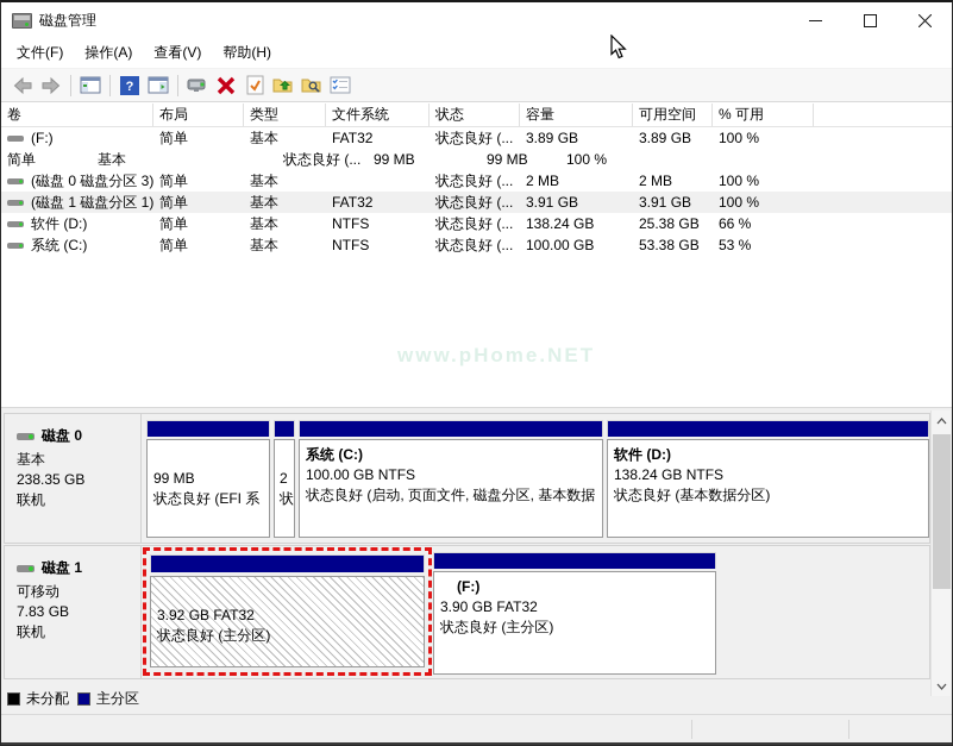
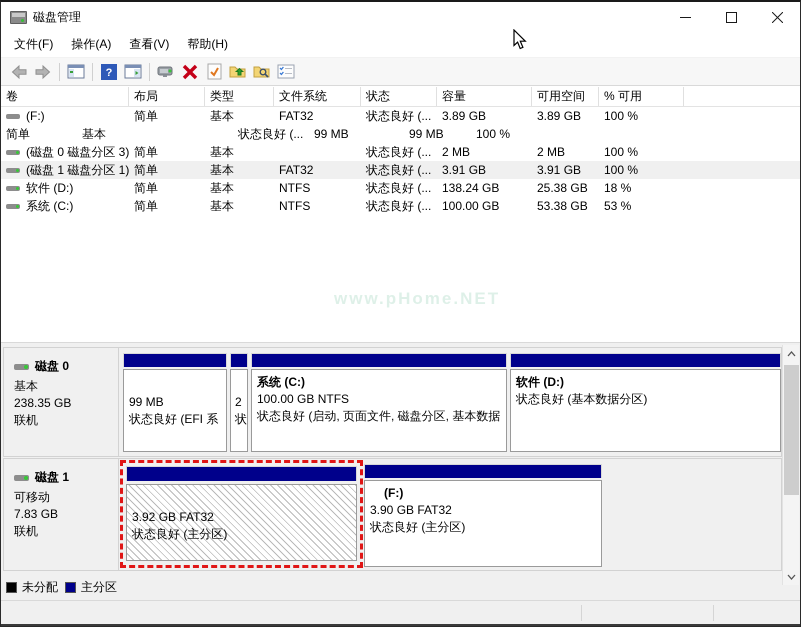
  磁盘管理
  文件(F)
  操作(A)
  查看(V)
  帮助(H)
  ?
  卷
  布局
  类型
  文件系统
  状态
  容量
  可用空间
  % 可用
  (F:)
  简单
  基本
  FAT32
  状态良好 (...
  3.89 GB
  3.89 GB
  100 %
  简单
  基本
  状态良好 (...
  99 MB
  99 MB
  100 %
  (磁盘 0 磁盘分区 3)
  简单
  基本
  状态良好 (...
  2 MB
  2 MB
  100 %
  (磁盘 1 磁盘分区 1)
  简单
  基本
  FAT32
  状态良好 (...
  3.91 GB
  3.91 GB
  100 %
  软件 (D:)
  简单
  基本
  NTFS
  状态良好 (...
  138.24 GB
  25.38 GB
- 66 %
+ 18 %
  系统 (C:)
  简单
  基本
  NTFS
  状态良好 (...
  100.00 GB
  53.38 GB
  53 %
  www.pHome.NET
  磁盘 0
  基本
  238.35 GB
  联机
  99 MB
  状态良好 (EFI 系
  2
  状
  系统 (C:)
  100.00 GB NTFS
  状态良好 (启动, 页面文件, 磁盘分区, 基本数据
  软件 (D:)
- 138.24 GB NTFS
  状态良好 (基本数据分区)
  磁盘 1
  可移动
  7.83 GB
  联机
  3.92 GB FAT32
  状态良好 (主分区)
  (F:)
  3.90 GB FAT32
  状态良好 (主分区)
  未分配
  主分区
